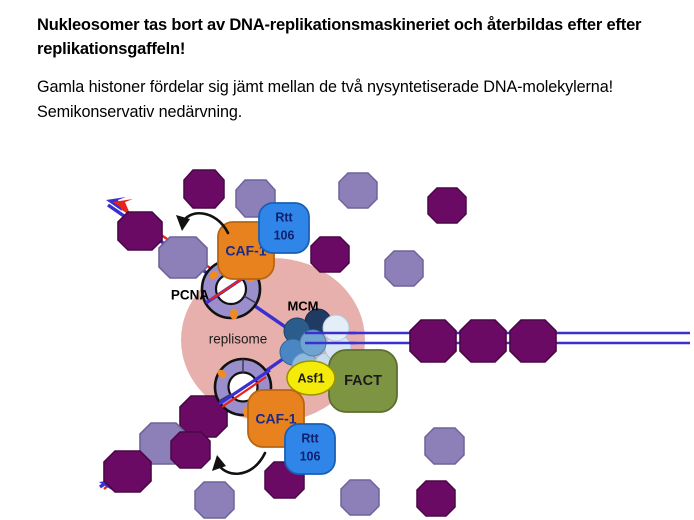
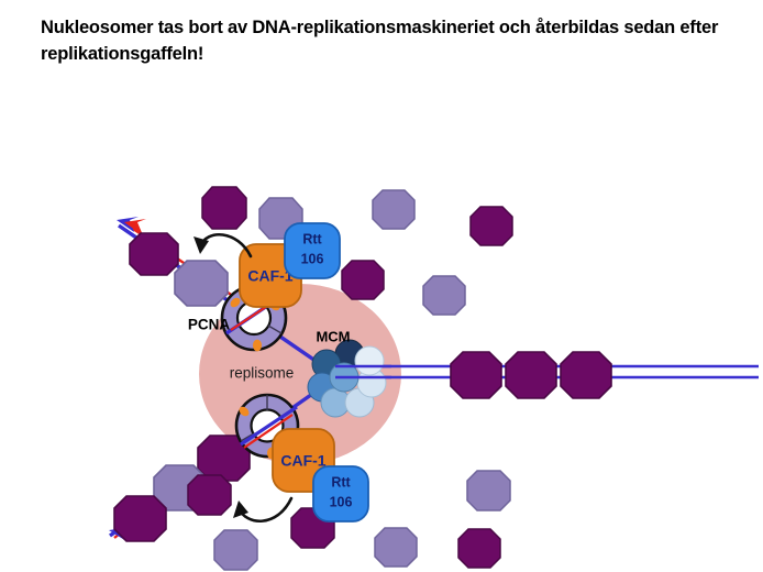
- Nukleosomer tas bort av DNA-replikationsmaskineriet och återbildas efter efter replikationsgaffeln!
+ Nukleosomer tas bort av DNA-replikationsmaskineriet och återbildas sedan efter replikationsgaffeln!
- Gamla histoner fördelar sig jämt mellan de två nysyntetiserade DNA-molekylerna! Semikonservativ nedärvning.
- FACT
- Asf1
  CAF-1
  Rtt
  106
  CAF-1
  Rtt
  106
  PCNA
  replisome
  MCM
